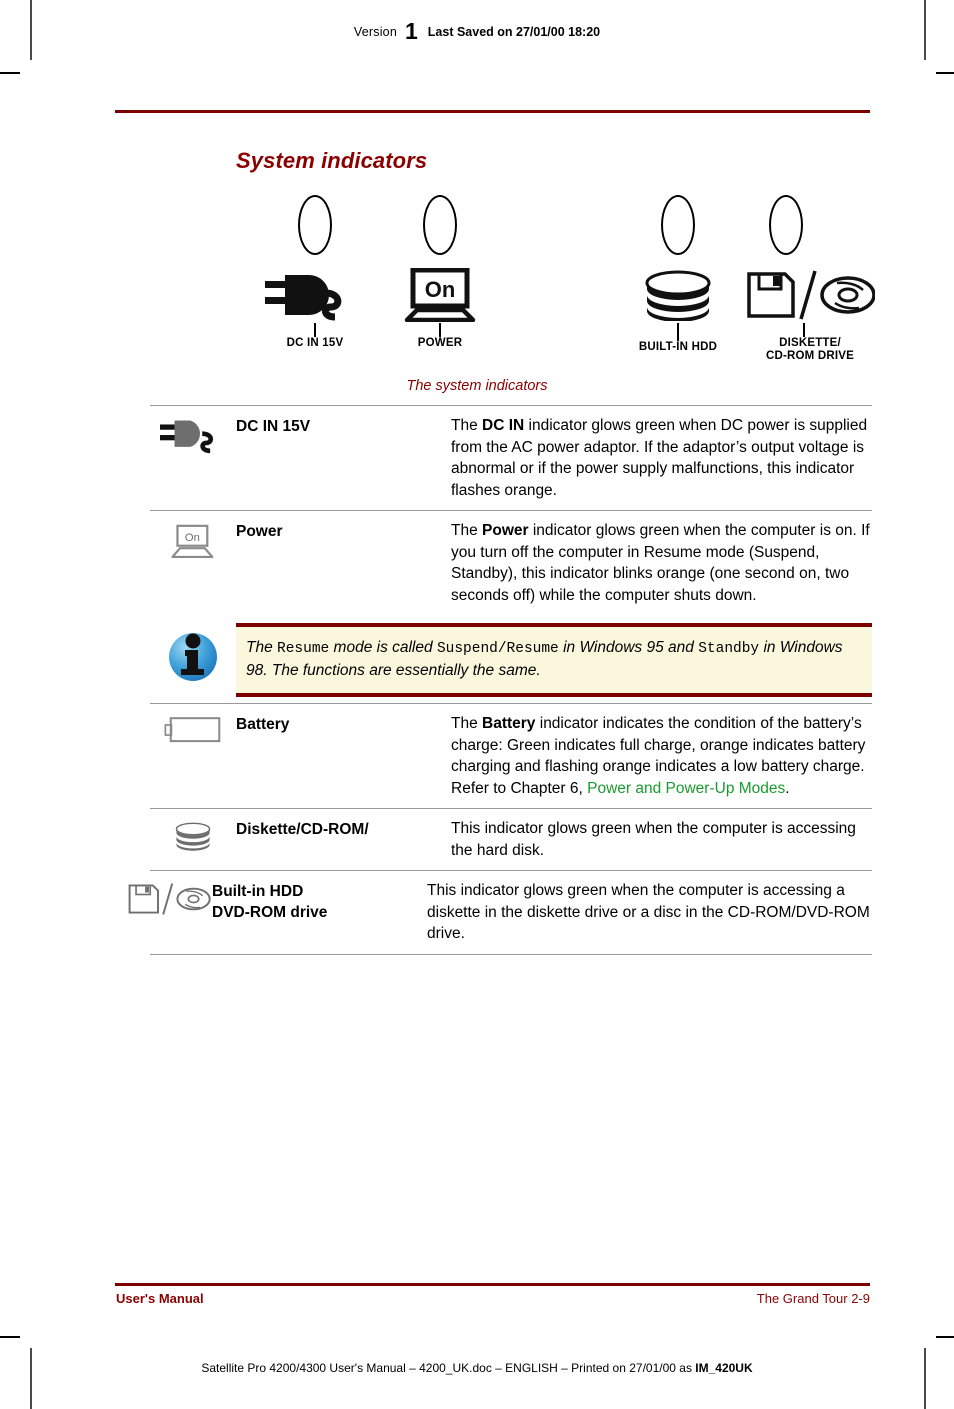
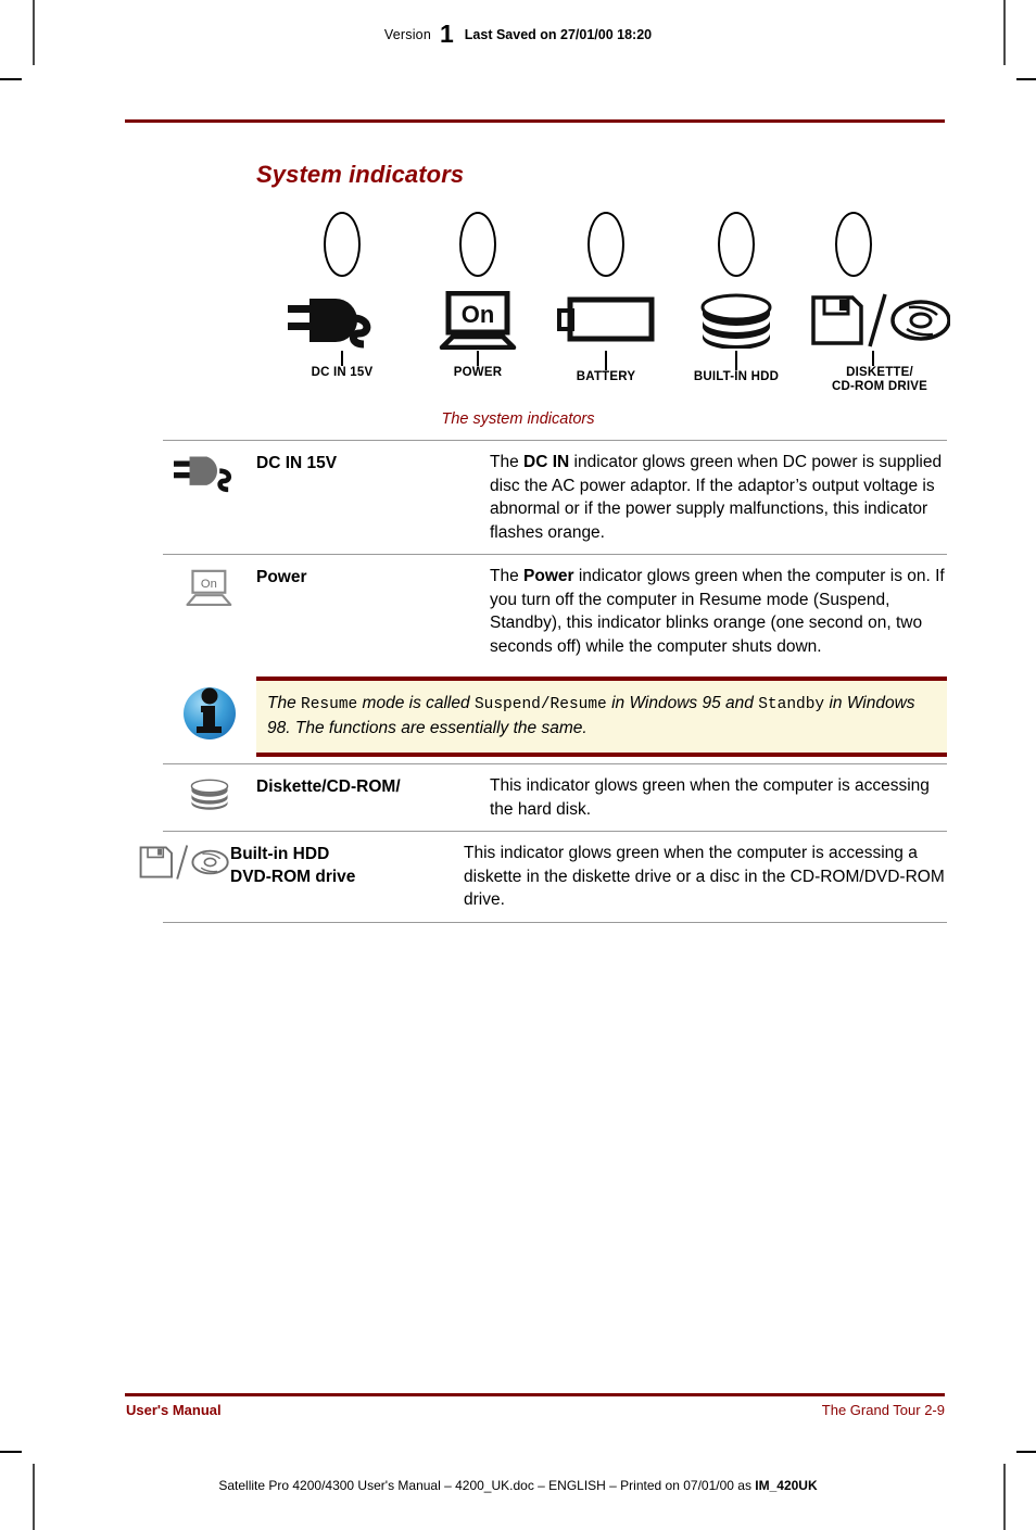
  Version 1 Last Saved on 27/01/00 18:20
  System indicators
  DC IN 15V
  On
  POWER
+ BATTERY
  BUILT-IN HDD
  DISKETTE/
  CD-ROM DRIVE
  The system indicators
  DC IN 15V
- The DC IN indicator glows green when DC power is supplied from the AC power adaptor. If the adaptor’s output voltage is abnormal or if the power supply malfunctions, this indicator flashes orange.
+ The DC IN indicator glows green when DC power is supplied disc the AC power adaptor. If the adaptor’s output voltage is abnormal or if the power supply malfunctions, this indicator flashes orange.
  On
  Power
  The Power indicator glows green when the computer is on. If you turn off the computer in Resume mode (Suspend, Standby), this indicator blinks orange (one second on, two seconds off) while the computer shuts down.
  The Resume mode is called Suspend/Resume in Windows 95 and Standby in Windows 98. The functions are essentially the same.
- Battery
- The Battery indicator indicates the condition of the battery’s charge: Green indicates full charge, orange indicates battery charging and flashing orange indicates a low battery charge. Refer to Chapter 6, Power and Power-Up Modes.
  Diskette/CD-ROM/
  This indicator glows green when the computer is accessing the hard disk.
  Built-in HDD
  DVD-ROM drive
  This indicator glows green when the computer is accessing a diskette in the diskette drive or a disc in the CD-ROM/DVD-ROM drive.
  User's Manual
  The Grand Tour 2-9
- Satellite Pro 4200/4300 User's Manual – 4200_UK.doc – ENGLISH – Printed on 27/01/00 as IM_420UK
+ Satellite Pro 4200/4300 User's Manual – 4200_UK.doc – ENGLISH – Printed on 07/01/00 as IM_420UK
